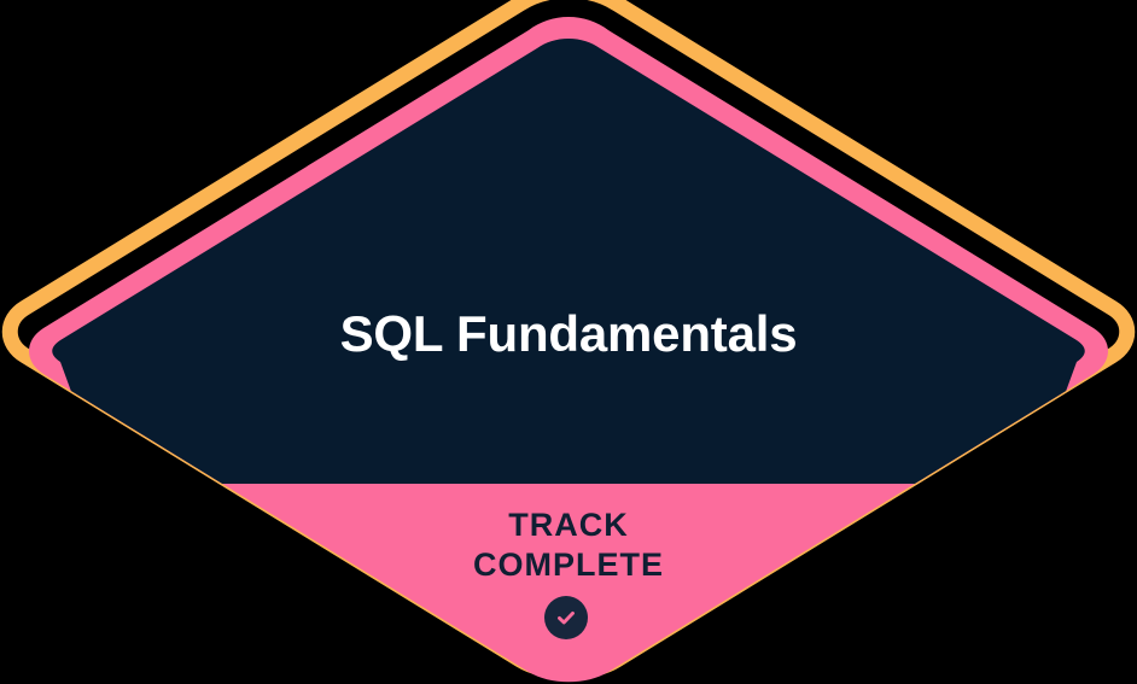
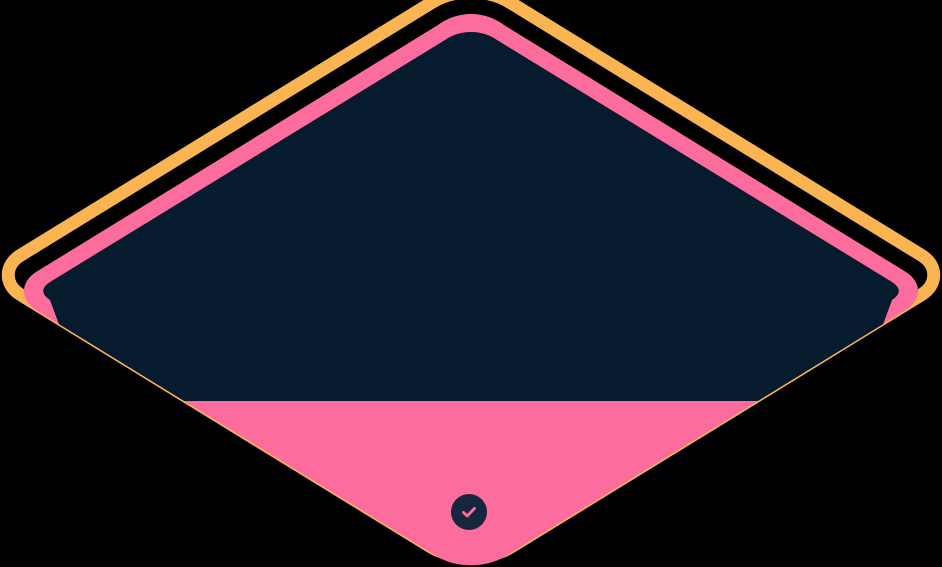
- SQL Fundamentals
- TRACK
- COMPLETE
